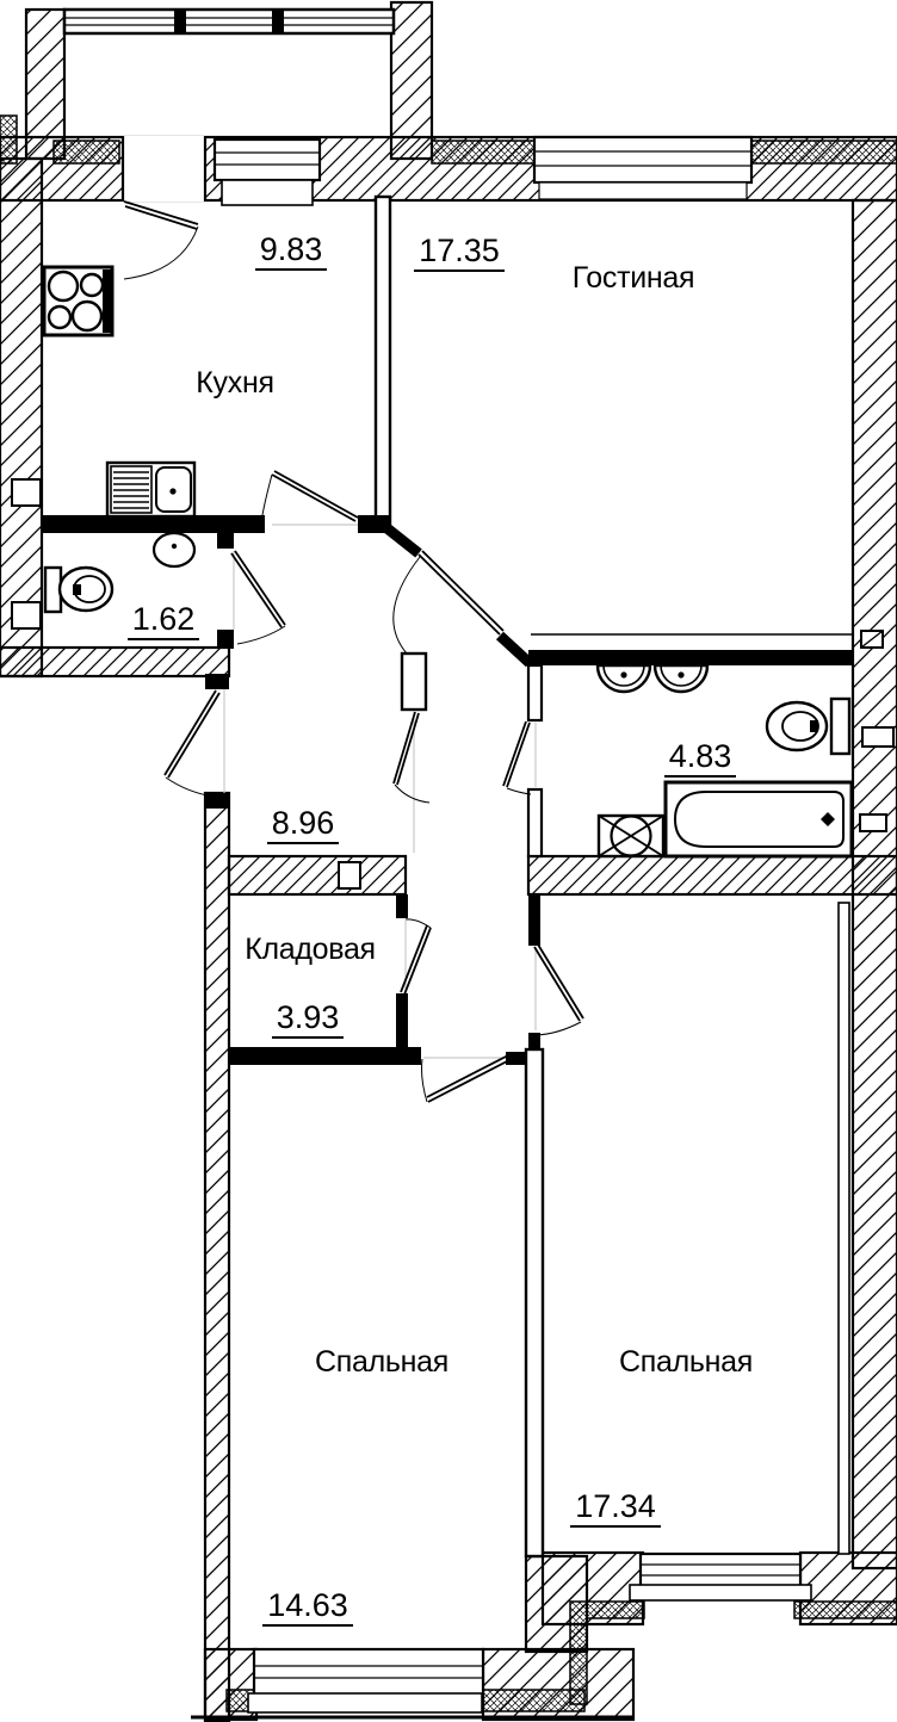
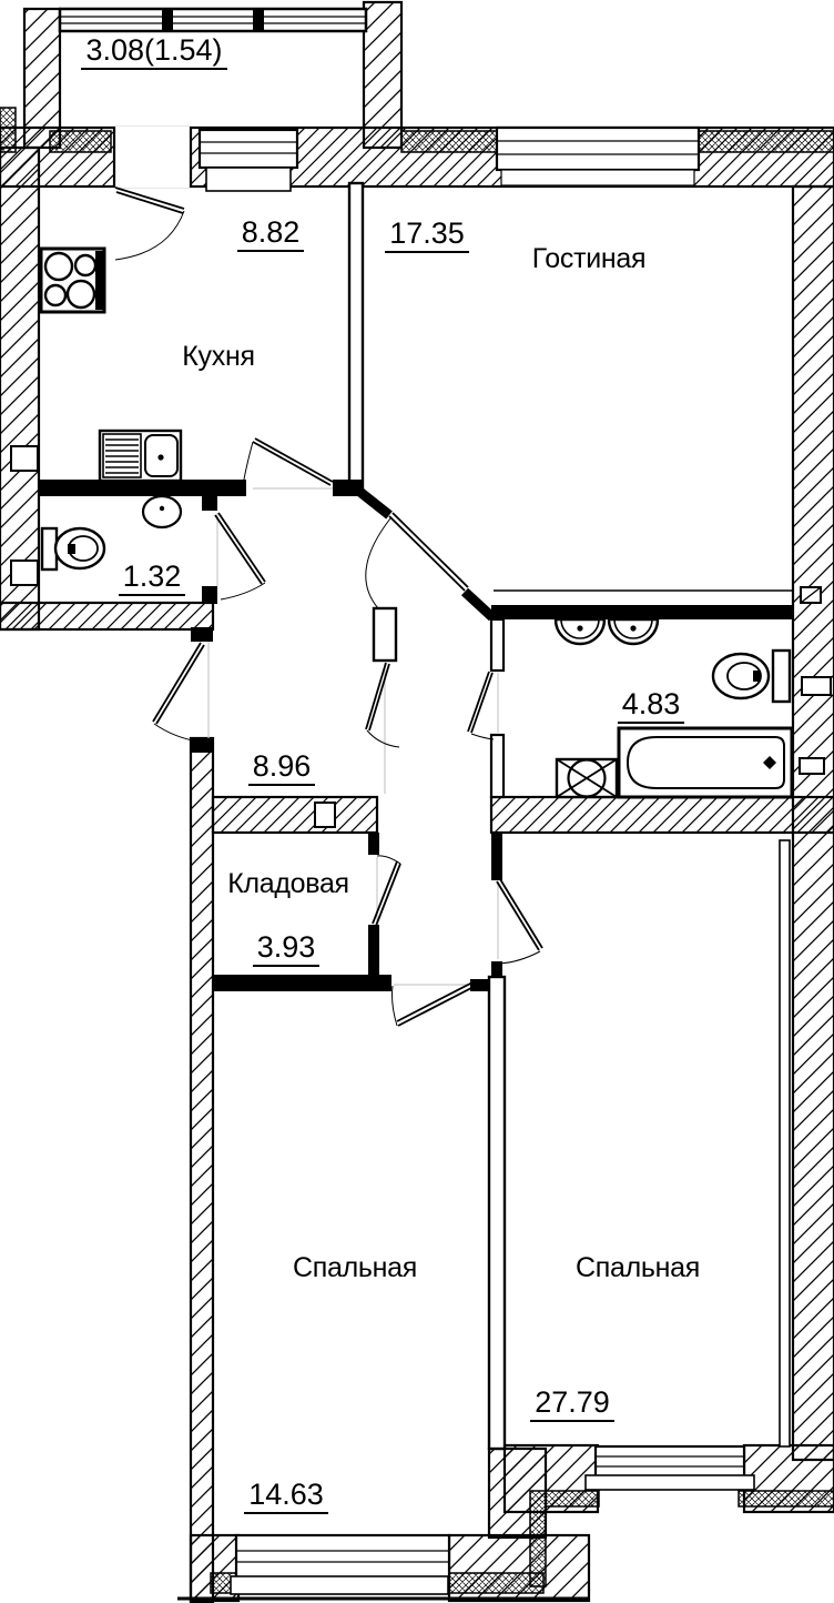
+ 3.08(1.54)
- 9.83
+ 8.82
  Кухня
  17.35
  Гостиная
- 1.62
+ 1.32
  8.96
  4.83
  Кладовая
  3.93
  Спальная
  14.63
  Спальная
- 17.34
+ 27.79
